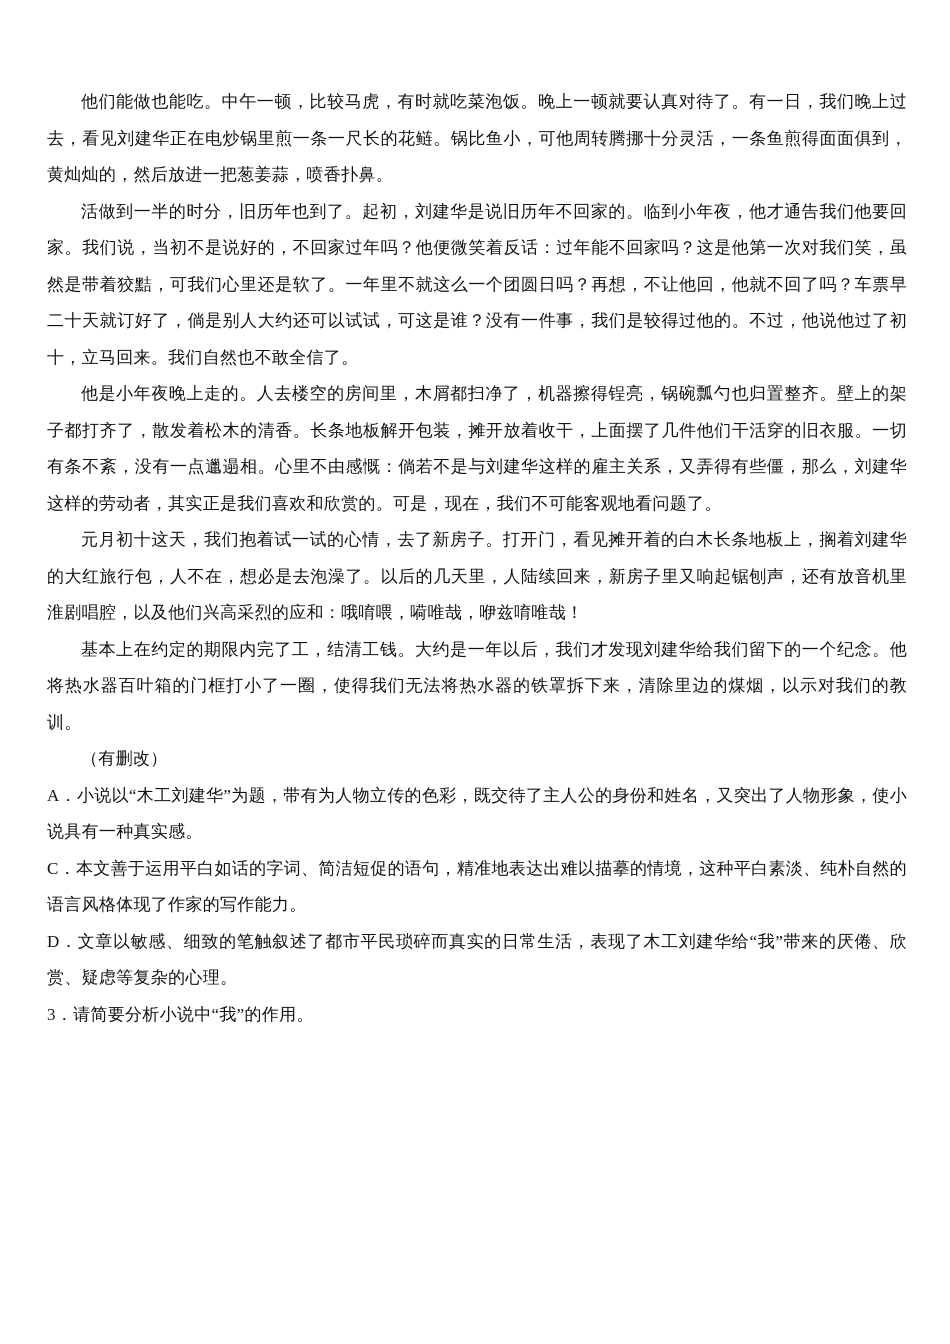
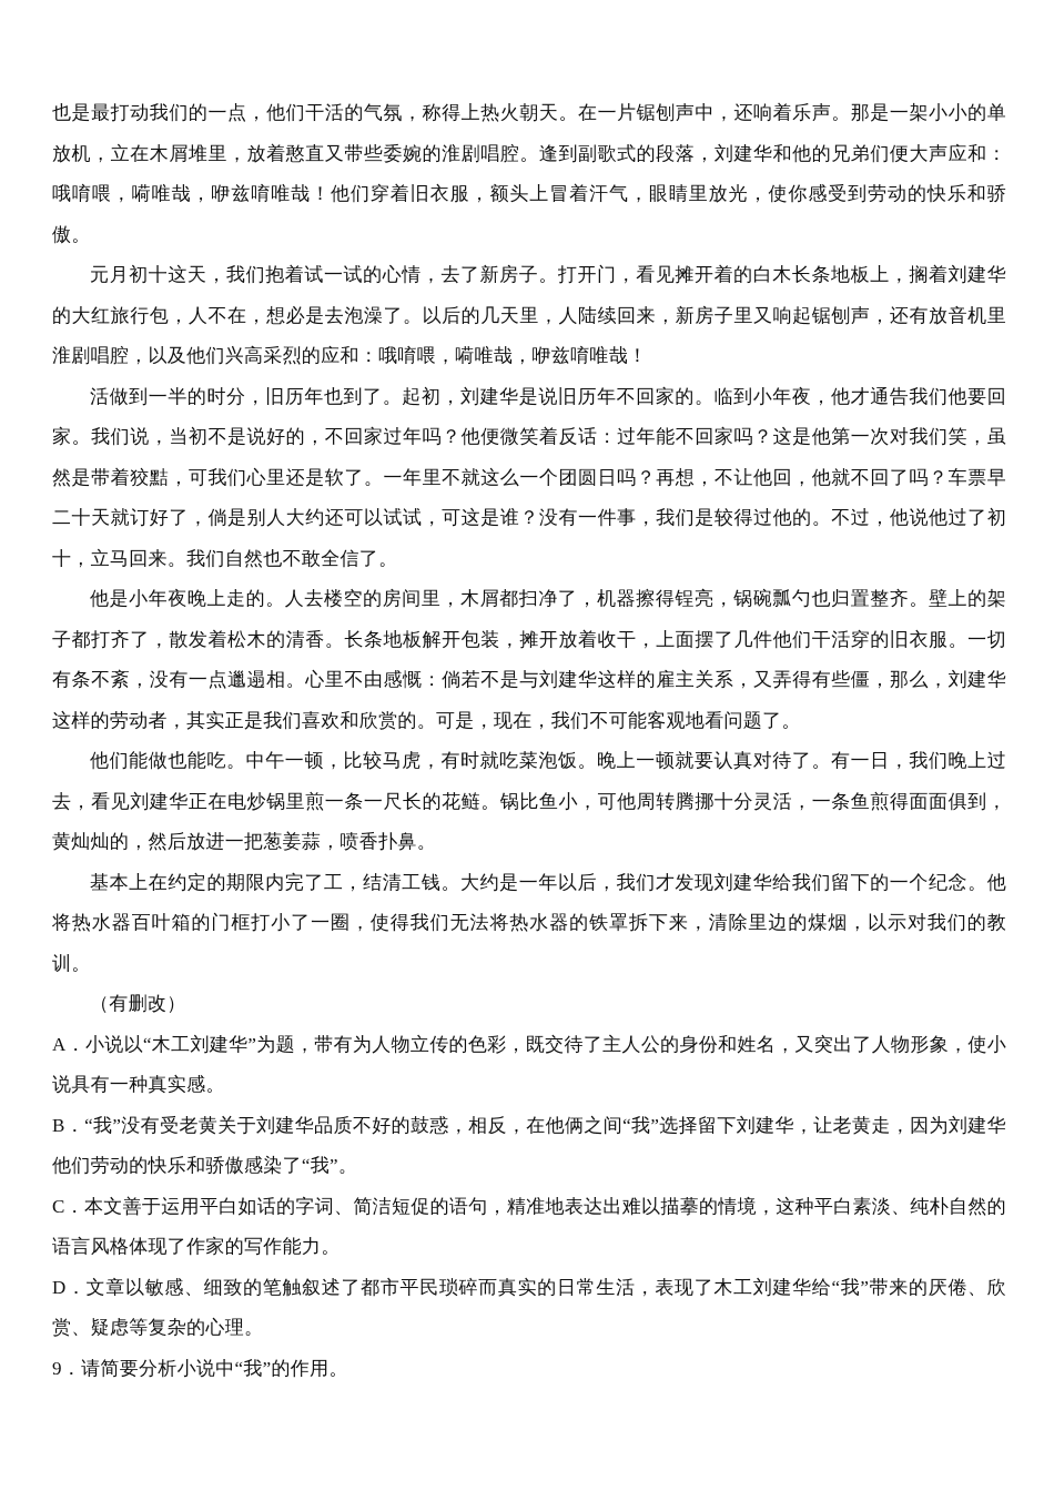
+ 也是最打动我们的一点，他们干活的气氛，称得上热火朝天。在一片锯刨声中，还响着乐声。那是一架小小的单放机，立在木屑堆里，放着憨直又带些委婉的淮剧唱腔。逢到副歌式的段落，刘建华和他的兄弟们便大声应和：哦唷喂，嗬唯哉，咿兹唷唯哉！他们穿着旧衣服，额头上冒着汗气，眼睛里放光，使你感受到劳动的快乐和骄傲。
- 他们能做也能吃。中午一顿，比较马虎，有时就吃菜泡饭。晚上一顿就要认真对待了。有一日，我们晚上过去，看见刘建华正在电炒锅里煎一条一尺长的花鲢。锅比鱼小，可他周转腾挪十分灵活，一条鱼煎得面面俱到，黄灿灿的，然后放进一把葱姜蒜，喷香扑鼻。
+ 元月初十这天，我们抱着试一试的心情，去了新房子。打开门，看见摊开着的白木长条地板上，搁着刘建华的大红旅行包，人不在，想必是去泡澡了。以后的几天里，人陆续回来，新房子里又响起锯刨声，还有放音机里淮剧唱腔，以及他们兴高采烈的应和：哦唷喂，嗬唯哉，咿兹唷唯哉！
  活做到一半的时分，旧历年也到了。起初，刘建华是说旧历年不回家的。临到小年夜，他才通告我们他要回家。我们说，当初不是说好的，不回家过年吗？他便微笑着反话：过年能不回家吗？这是他第一次对我们笑，虽然是带着狡黠，可我们心里还是软了。一年里不就这么一个团圆日吗？再想，不让他回，他就不回了吗？车票早二十天就订好了，倘是别人大约还可以试试，可这是谁？没有一件事，我们是较得过他的。不过，他说他过了初十，立马回来。我们自然也不敢全信了。
  他是小年夜晚上走的。人去楼空的房间里，木屑都扫净了，机器擦得锃亮，锅碗瓢勺也归置整齐。壁上的架子都打齐了，散发着松木的清香。长条地板解开包装，摊开放着收干，上面摆了几件他们干活穿的旧衣服。一切有条不紊，没有一点邋遢相。心里不由感慨：倘若不是与刘建华这样的雇主关系，又弄得有些僵，那么，刘建华这样的劳动者，其实正是我们喜欢和欣赏的。可是，现在，我们不可能客观地看问题了。
- 元月初十这天，我们抱着试一试的心情，去了新房子。打开门，看见摊开着的白木长条地板上，搁着刘建华的大红旅行包，人不在，想必是去泡澡了。以后的几天里，人陆续回来，新房子里又响起锯刨声，还有放音机里淮剧唱腔，以及他们兴高采烈的应和：哦唷喂，嗬唯哉，咿兹唷唯哉！
+ 他们能做也能吃。中午一顿，比较马虎，有时就吃菜泡饭。晚上一顿就要认真对待了。有一日，我们晚上过去，看见刘建华正在电炒锅里煎一条一尺长的花鲢。锅比鱼小，可他周转腾挪十分灵活，一条鱼煎得面面俱到，黄灿灿的，然后放进一把葱姜蒜，喷香扑鼻。
  基本上在约定的期限内完了工，结清工钱。大约是一年以后，我们才发现刘建华给我们留下的一个纪念。他将热水器百叶箱的门框打小了一圈，使得我们无法将热水器的铁罩拆下来，清除里边的煤烟，以示对我们的教训。
  （有删改）
  A．小说以“木工刘建华”为题，带有为人物立传的色彩，既交待了主人公的身份和姓名，又突出了人物形象，使小说具有一种真实感。
+ B．“我”没有受老黄关于刘建华品质不好的鼓惑，相反，在他俩之间“我”选择留下刘建华，让老黄走，因为刘建华他们劳动的快乐和骄傲感染了“我”。
  C．本文善于运用平白如话的字词、简洁短促的语句，精准地表达出难以描摹的情境，这种平白素淡、纯朴自然的语言风格体现了作家的写作能力。
  D．文章以敏感、细致的笔触叙述了都市平民琐碎而真实的日常生活，表现了木工刘建华给“我”带来的厌倦、欣赏、疑虑等复杂的心理。
- 3．请简要分析小说中“我”的作用。
+ 9．请简要分析小说中“我”的作用。
